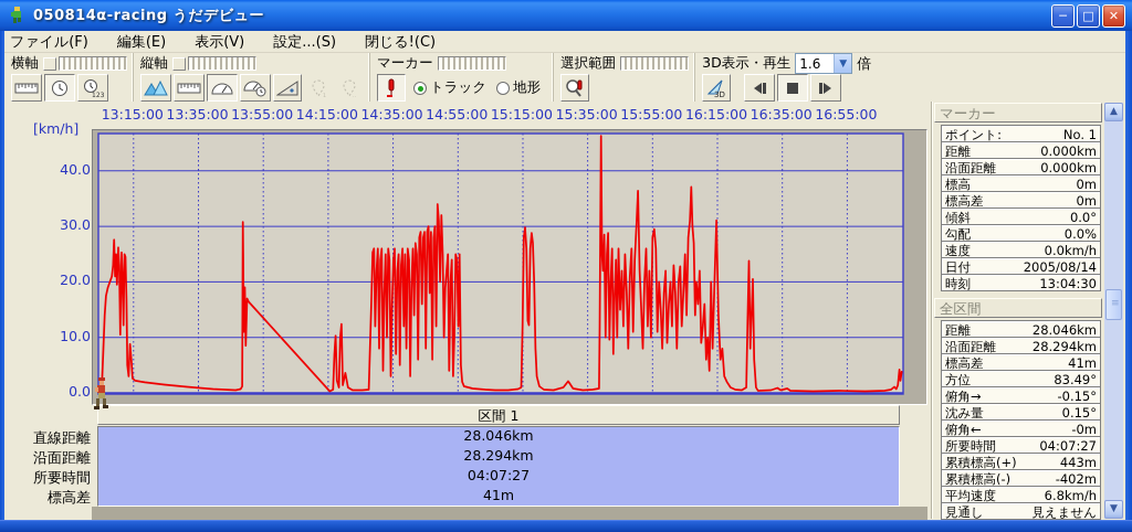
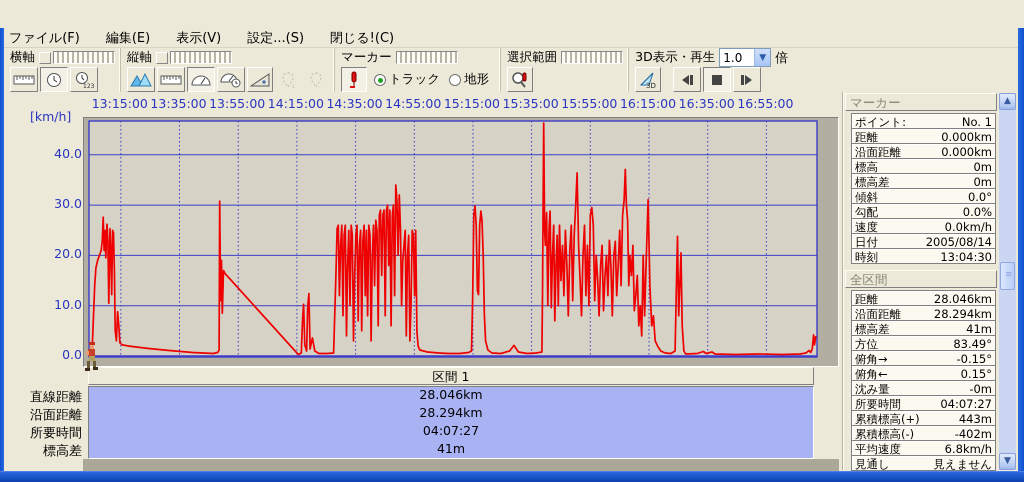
- 050814α-racing うだデビュー
- ─
- □
- ✕
  ファイル(F)
  編集(E)
  表示(V)
  設定...(S)
  閉じる!(C)
  横軸
  縦軸
  マーカー
  トラック
  地形
  選択範囲
  3D表示・再生
- 1.6
+ 1.0
  ▼
  倍
  3D
  [km/h]
  区間 1
  28.046km
  28.294km
  04:07:27
  41m
  直線距離
  沿面距離
  所要時間
  標高差
  13:15:00
  13:35:00
  13:55:00
  14:15:00
  14:35:00
  14:55:00
  15:15:00
  15:35:00
  15:55:00
  16:15:00
  16:35:00
  16:55:00
  0.0
  10.0
  20.0
  30.0
  40.0
  マーカー
  ポイント:
  No. 1
  距離
  0.000km
  沿面距離
  0.000km
  標高
  0m
  標高差
  0m
  傾斜
  0.0°
  勾配
  0.0%
  速度
  0.0km/h
  日付
  2005/08/14
  時刻
  13:04:30
  全区間
  距離
  28.046km
  沿面距離
  28.294km
  標高差
  41m
  方位
  83.49°
  俯角→
  -0.15°
- 沈み量
+ 俯角←
  0.15°
- 俯角←
+ 沈み量
  -0m
  所要時間
  04:07:27
  累積標高(+)
  443m
  累積標高(-)
  -402m
  平均速度
  6.8km/h
  見通し
  見えません
  ▲
  ▼
